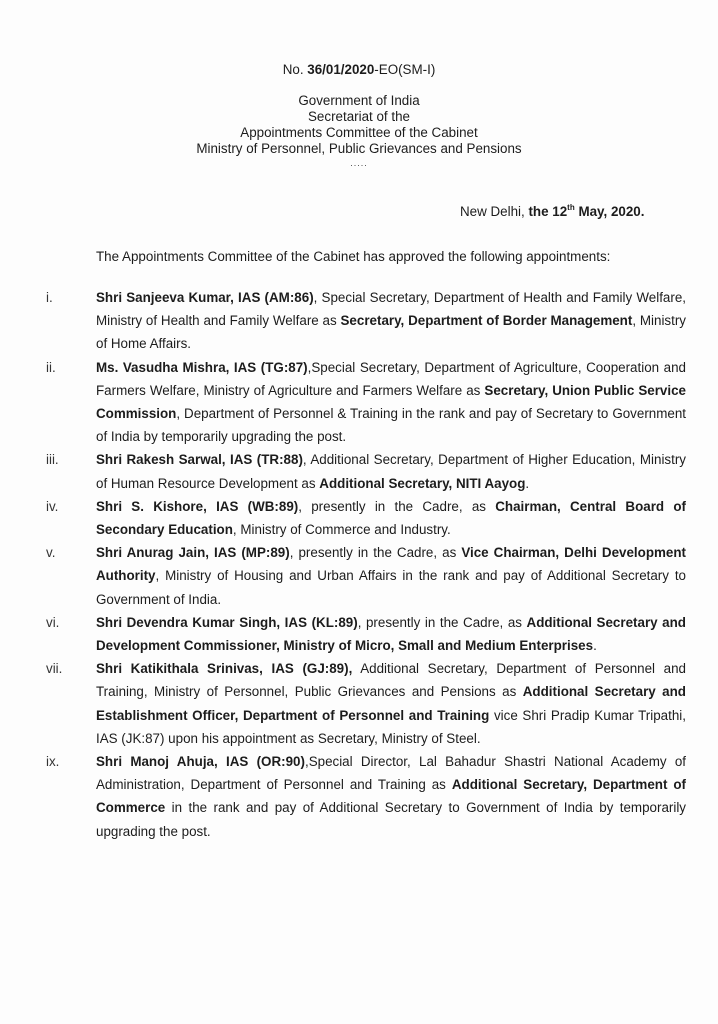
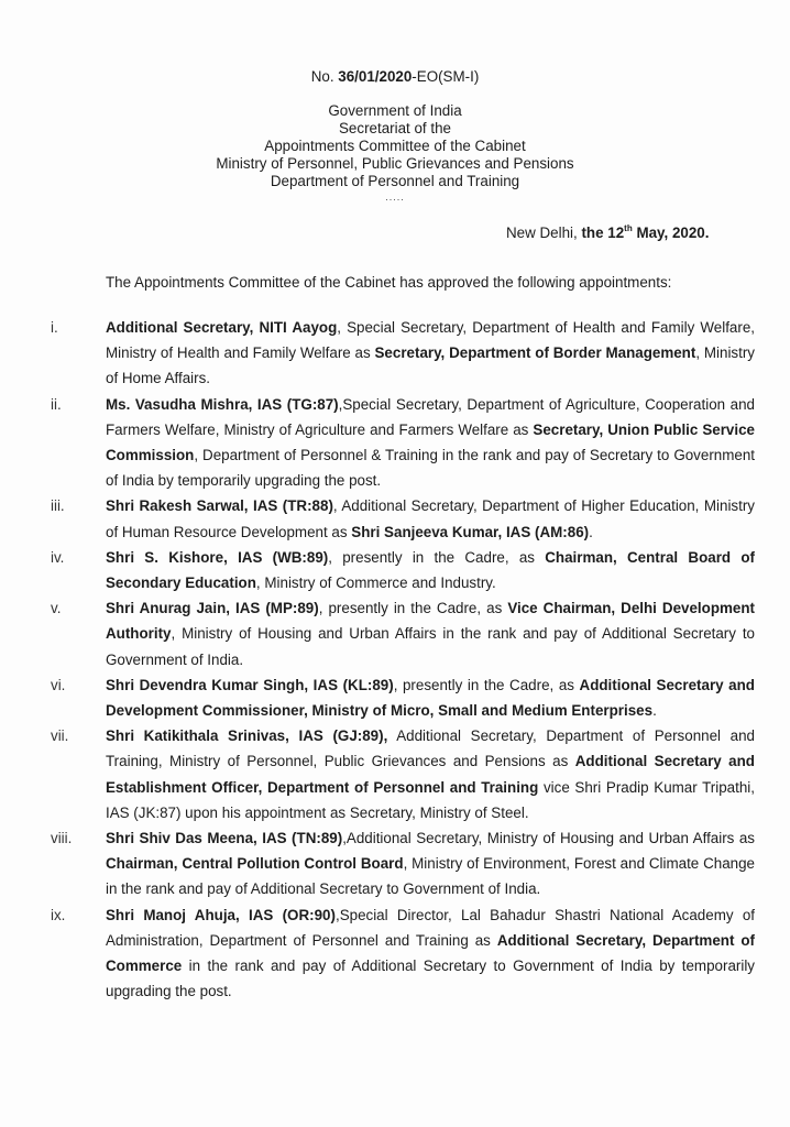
  No. 36/01/2020-EO(SM-I)
  Government of India
  Secretariat of the
  Appointments Committee of the Cabinet
  Ministry of Personnel, Public Grievances and Pensions
+ Department of Personnel and Training
  .....
  New Delhi, the 12th May, 2020.
  The Appointments Committee of the Cabinet has approved the following appointments:
  i.
- Shri Sanjeeva Kumar, IAS (AM:86), Special Secretary, Department of Health and Family Welfare, Ministry of Health and Family Welfare as Secretary, Department of Border Management, Ministry of Home Affairs.
+ Additional Secretary, NITI Aayog, Special Secretary, Department of Health and Family Welfare, Ministry of Health and Family Welfare as Secretary, Department of Border Management, Ministry of Home Affairs.
  ii.
  Ms. Vasudha Mishra, IAS (TG:87),Special Secretary, Department of Agriculture, Cooperation and Farmers Welfare, Ministry of Agriculture and Farmers Welfare as Secretary, Union Public Service Commission, Department of Personnel & Training in the rank and pay of Secretary to Government of India by temporarily upgrading the post.
  iii.
- Shri Rakesh Sarwal, IAS (TR:88), Additional Secretary, Department of Higher Education, Ministry of Human Resource Development as Additional Secretary, NITI Aayog.
+ Shri Rakesh Sarwal, IAS (TR:88), Additional Secretary, Department of Higher Education, Ministry of Human Resource Development as Shri Sanjeeva Kumar, IAS (AM:86).
  iv.
  Shri S. Kishore, IAS (WB:89), presently in the Cadre, as Chairman, Central Board of Secondary Education, Ministry of Commerce and Industry.
  v.
  Shri Anurag Jain, IAS (MP:89), presently in the Cadre, as Vice Chairman, Delhi Development Authority, Ministry of Housing and Urban Affairs in the rank and pay of Additional Secretary to Government of India.
  vi.
  Shri Devendra Kumar Singh, IAS (KL:89), presently in the Cadre, as Additional Secretary and Development Commissioner, Ministry of Micro, Small and Medium Enterprises.
  vii.
  Shri Katikithala Srinivas, IAS (GJ:89), Additional Secretary, Department of Personnel and Training, Ministry of Personnel, Public Grievances and Pensions as Additional Secretary and Establishment Officer, Department of Personnel and Training vice Shri Pradip Kumar Tripathi, IAS (JK:87) upon his appointment as Secretary, Ministry of Steel.
+ viii.
+ Shri Shiv Das Meena, IAS (TN:89),Additional Secretary, Ministry of Housing and Urban Affairs as Chairman, Central Pollution Control Board, Ministry of Environment, Forest and Climate Change in the rank and pay of Additional Secretary to Government of India.
  ix.
  Shri Manoj Ahuja, IAS (OR:90),Special Director, Lal Bahadur Shastri National Academy of Administration, Department of Personnel and Training as Additional Secretary, Department of Commerce in the rank and pay of Additional Secretary to Government of India by temporarily upgrading the post.
